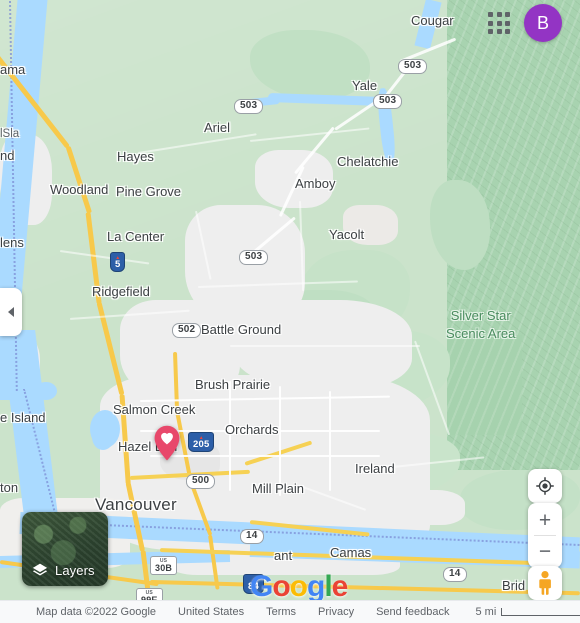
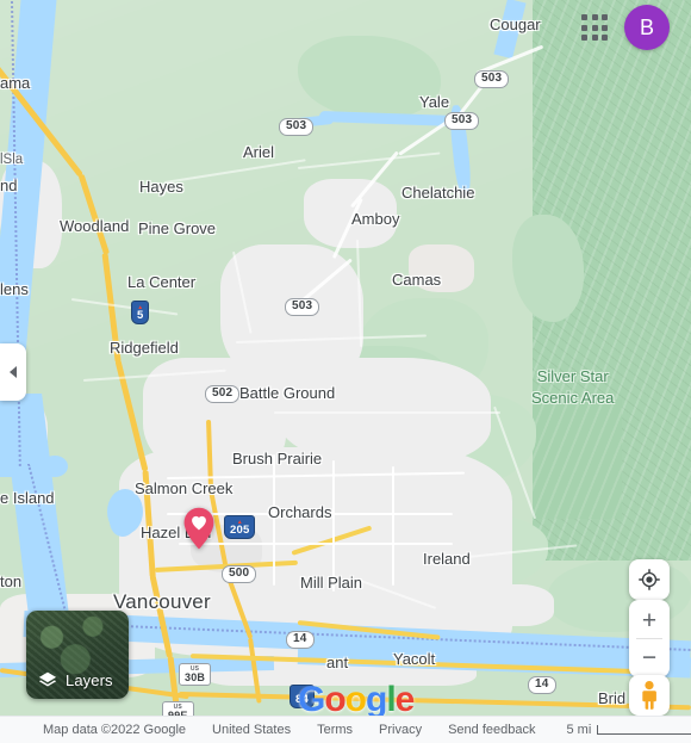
  Cougar
  Yale
  Ariel
  Hayes
  Chelatchie
  Amboy
  Woodland
  Pine Grove
- Yacolt
+ Camas
  La Center
  Ridgefield
  Battle Ground
  Brush Prairie
  Salmon Creek
  Orchards
  Ireland
  Mill Plain
  Vancouver
- Camas
+ Yacolt
  ama
  lSla
  nd
  lens
  e Island
  ton
  ant
  Brid
  Silver Star
  Scenic Area
  503
  503
  503
  503
  5
  502
  205
  500
  14
  14
  30B
  84
  Google
  B
  Layers
  +
  −
  Map data ©2022 Google
  United States
  Terms
  Privacy
  Send feedback
  5 mi
